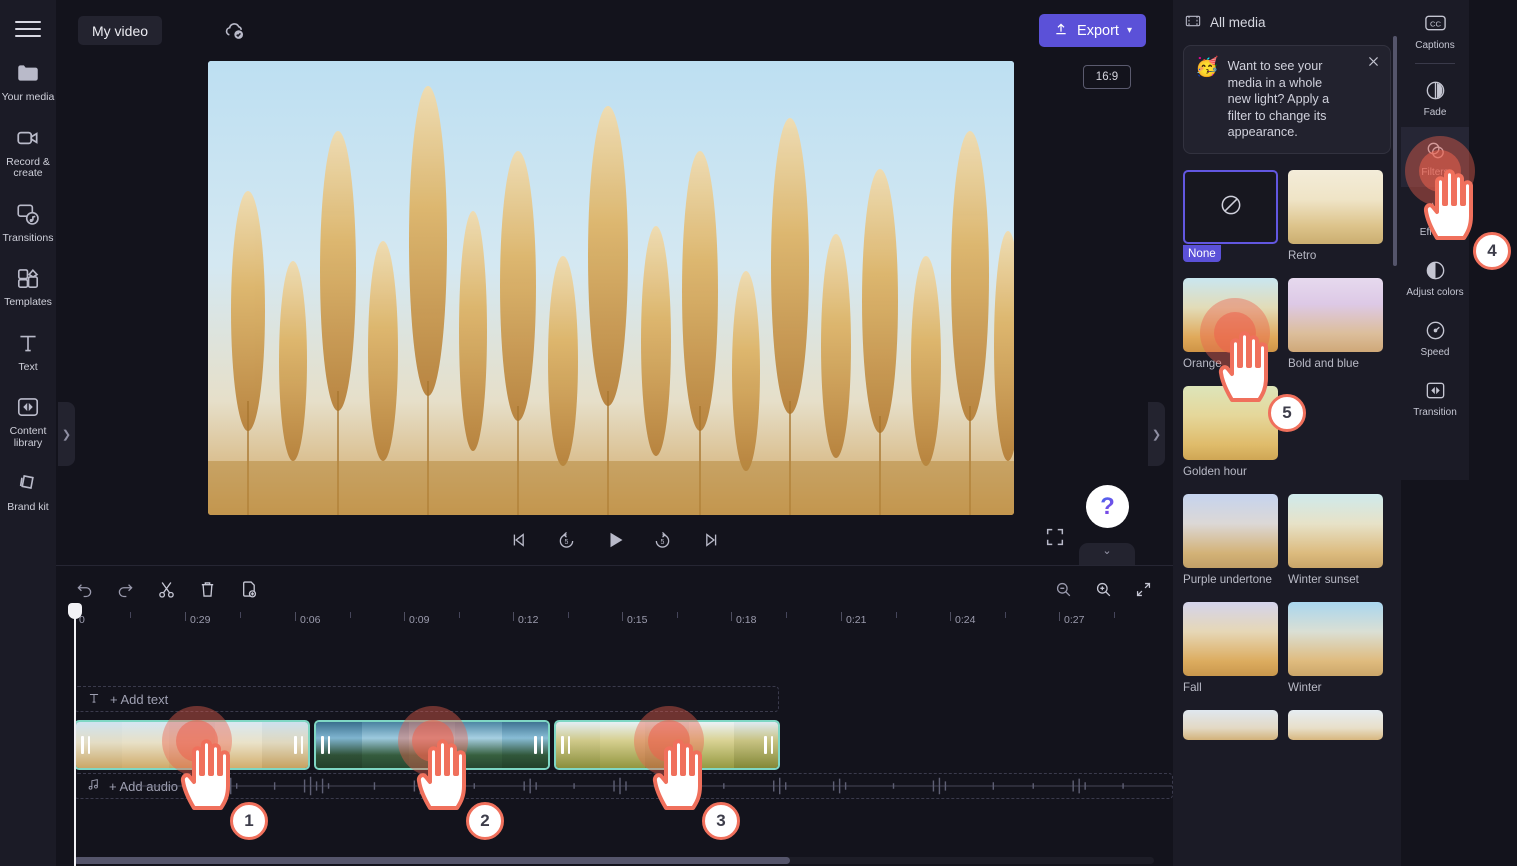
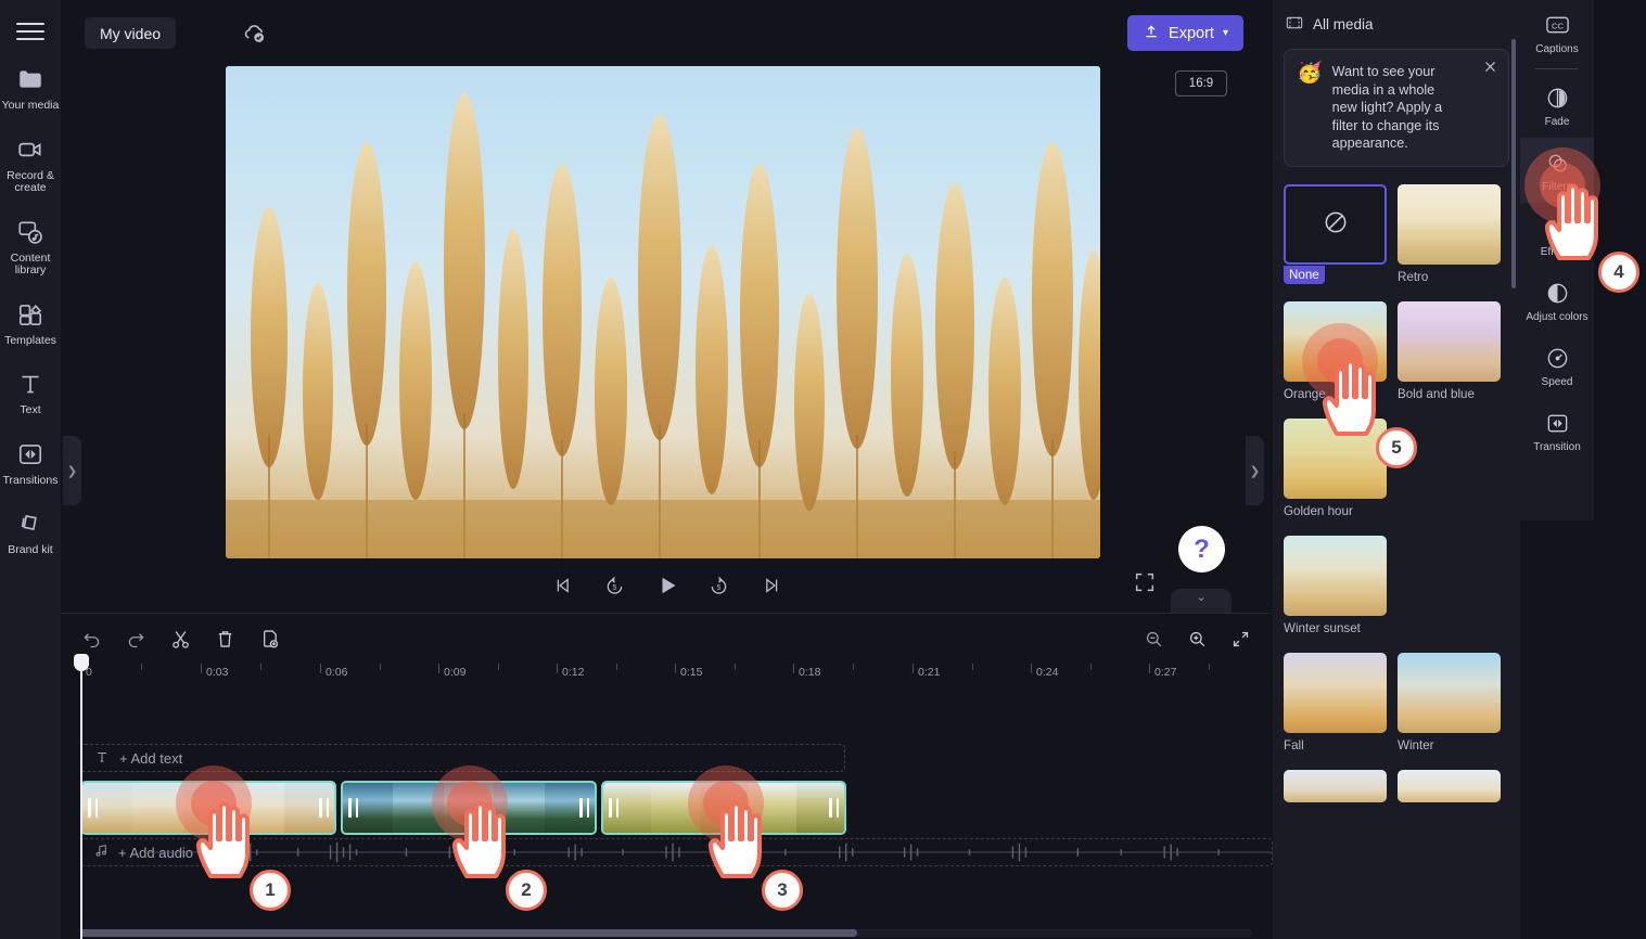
  Your media
  Record & create
- Transitions
+ Content library
  Templates
  Text
- Content library
+ Transitions
  Brand kit
  My video
  Export
  ▾
  16:9
  ?
  ⌄
  ❯
  ❯
  0
- 0:29
+ 0:03
  0:06
  0:09
  0:12
  0:15
  0:18
  0:21
  0:24
  0:27
  + Add text
  + Add audio
  All media
  🥳
  Want to see your media in a whole new light? Apply a filter to change its appearance.
  None
  Retro
  Orange
  Bold and blue
  Golden hour
- Purple undertone
  Winter sunset
  Fall
  Winter
  CC
  Captions
  Fade
  Filter
  Adjust colors
  Speed
  Transition
  1
  2
  3
  4
  5
